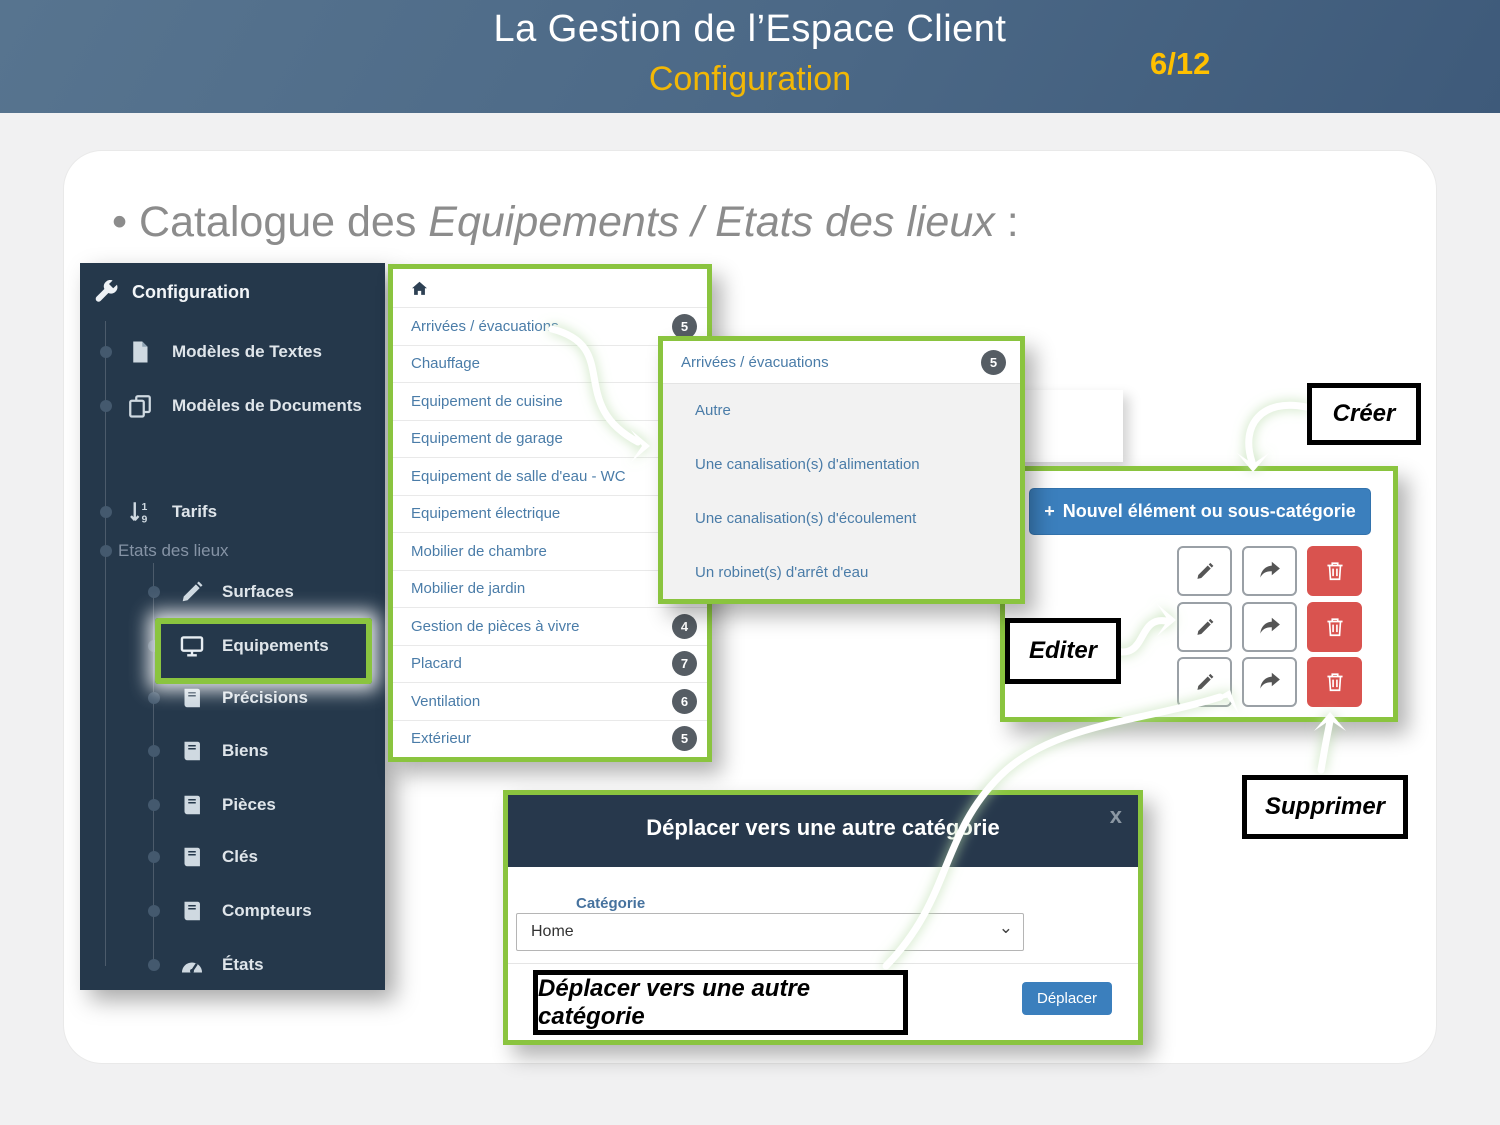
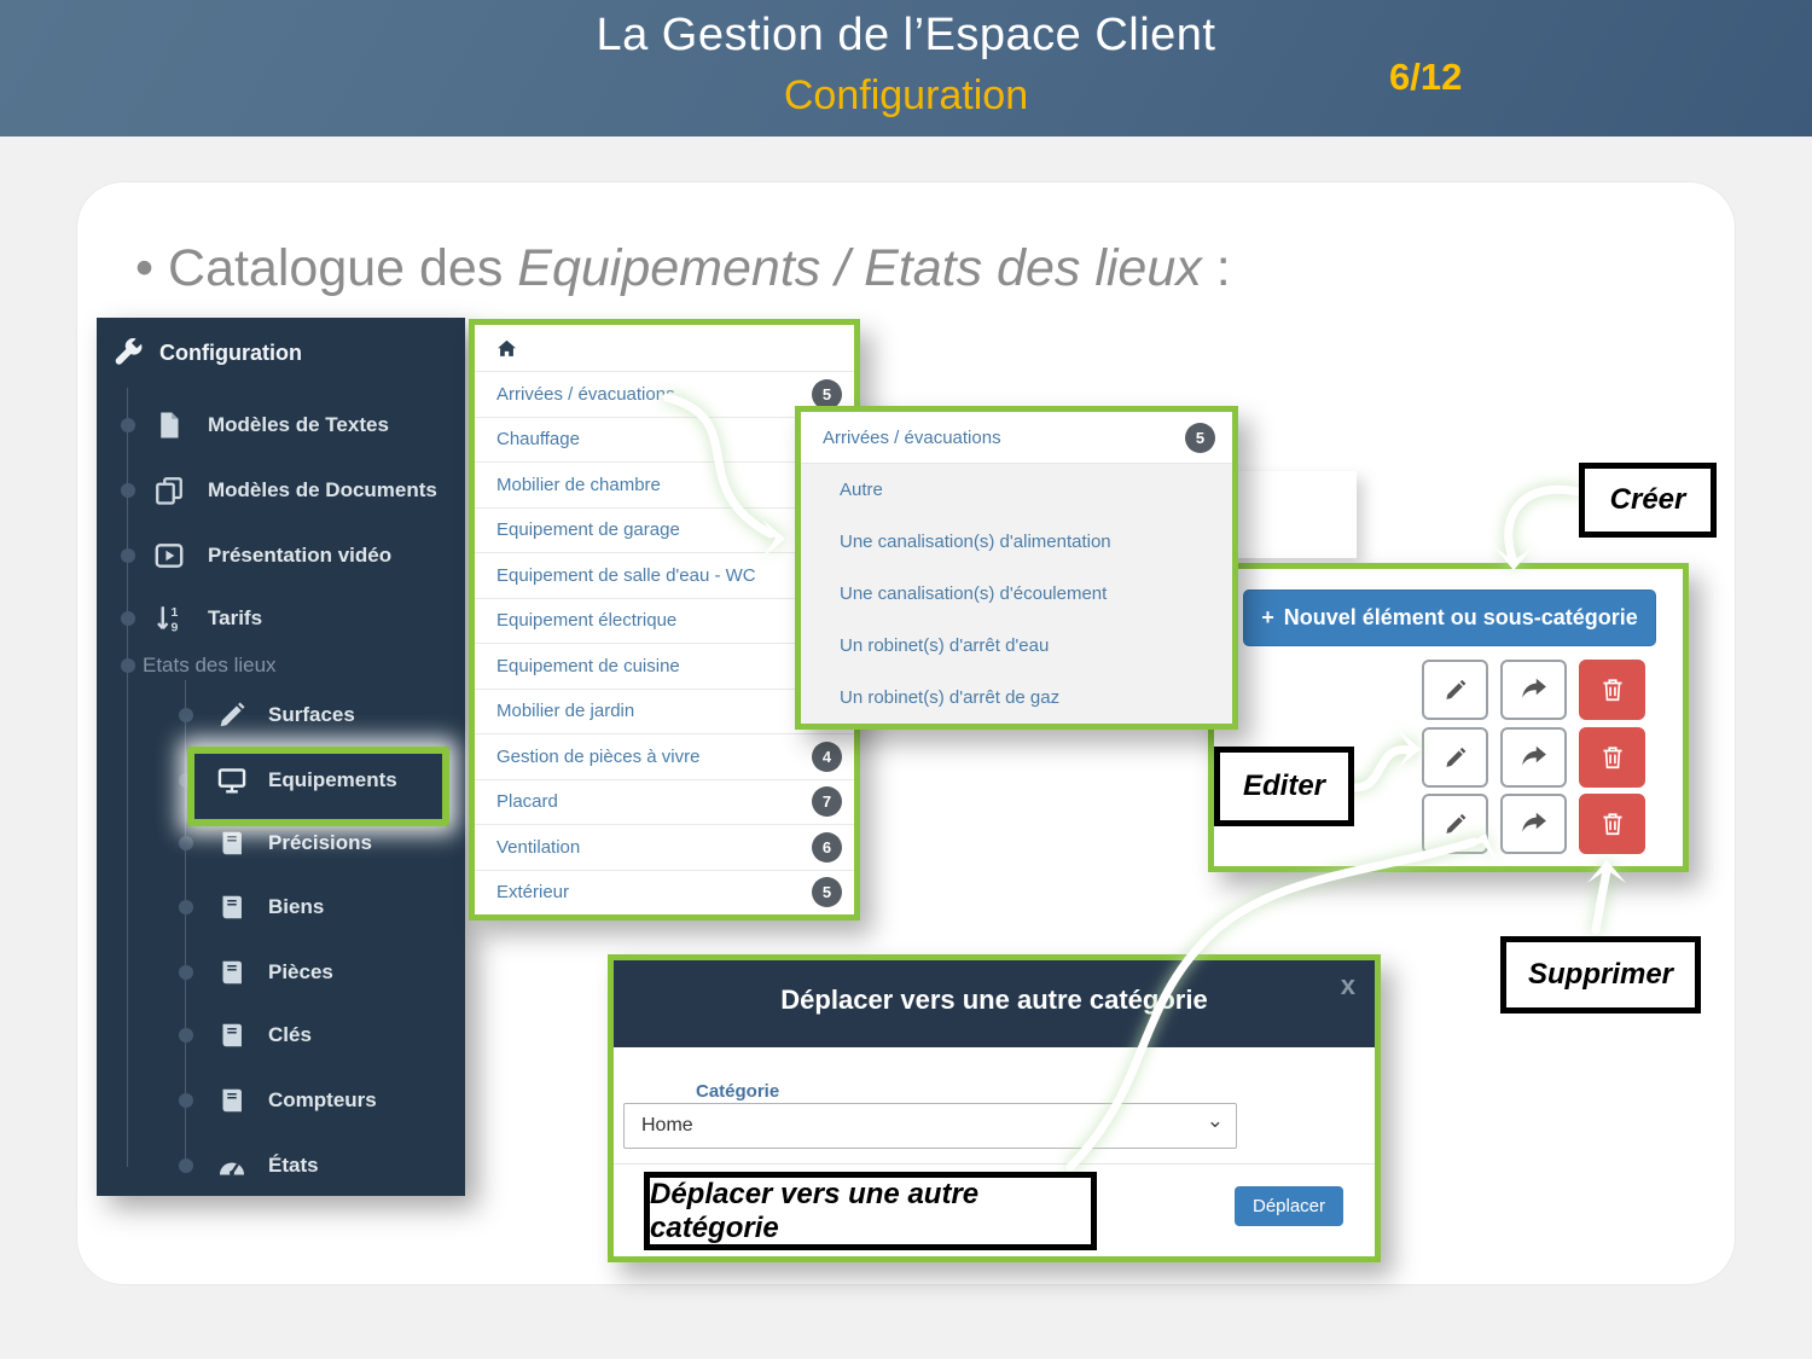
  La Gestion de l’Espace Client
  Configuration
  6/12
  • Catalogue des Equipements / Etats des lieux :
  Configuration
  Modèles de Textes
  Modèles de Documents
+ Présentation vidéo
  1
  9
  Tarifs
  Etats des lieux
  Surfaces
  Equipements
  Précisions
  Biens
  Pièces
  Clés
  Compteurs
  États
  Arrivées / évacuation
  5
  Chauffage
- Equipement de cuisine
+ Mobilier de chambre
  Equipement de garage
  Equipement de salle d'eau - WC
  Equipement électrique
- Mobilier de chambre
+ Equipement de cuisine
  Mobilier de jardin
  Gestion de pièces à vivre
  4
  Placard
  7
  Ventilation
  6
  Extérieur
  5
  Arrivées / évacuations
  5
  Autre
  Une canalisation(s) d'alimentation
  Une canalisation(s) d'écoulement
  Un robinet(s) d'arrêt d'eau
+ Un robinet(s) d'arrêt de gaz
  +
  Nouvel élément ou sous-catégorie
  Déplacer vers une autre catégrie
  x
  Catégorie
  Home
  ⌄
  Déplacer
  Créer
  Editer
  Supprimer
  Déplacer vers une autre catégorie
